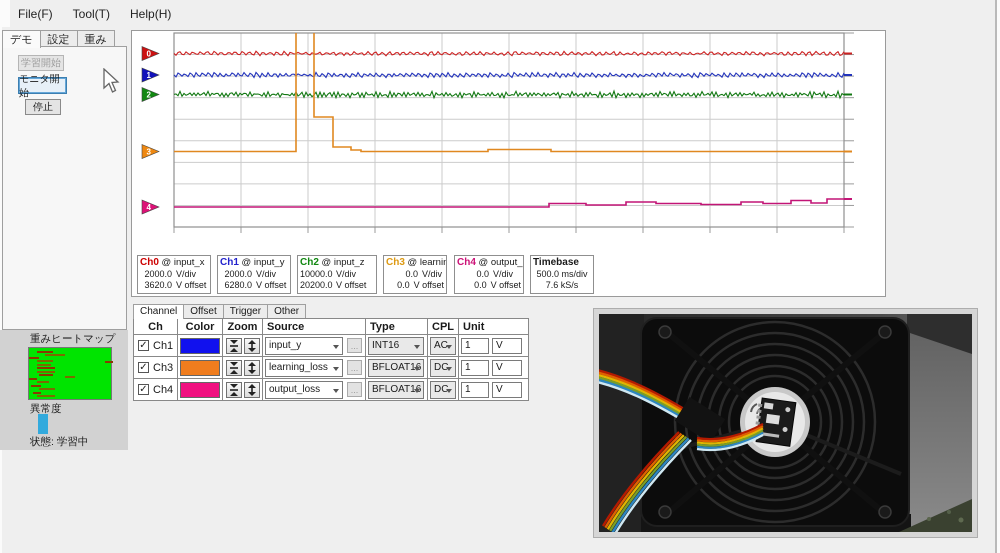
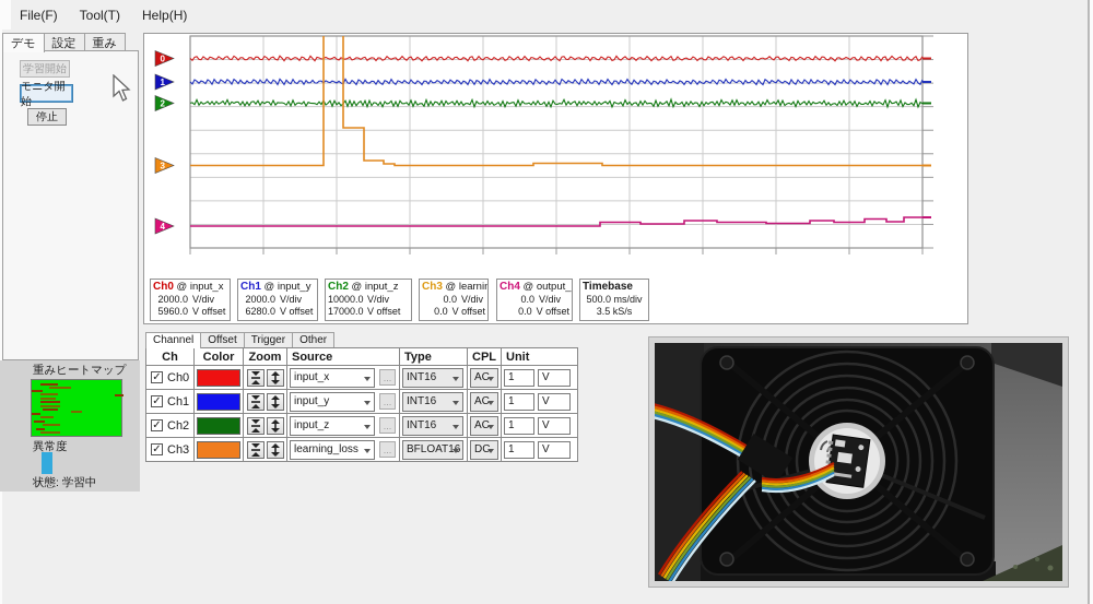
  File(F)
  Tool(T)
  Help(H)
  デモ
  設定
  重み
  学習開始
  モニタ開始
  停止
  重みヒートマップ
  異常度
  状態: 学習中
  0
  1
  2
  3
  4
  Ch0 @ input_x
  2000.0
  V/div
- 3620.0
+ 5960.0
  V offset
  Ch1 @ input_y
  2000.0
  V/div
  6280.0
  V offset
  Ch2 @ input_z
  10000.0
  V/div
- 20200.0
+ 17000.0
  V offset
  0.0
  V/div
  0.0
  V offset
  Ch4 @ output_
  0.0
  V/div
  0.0
  V offset
  Timebase
  500.0 ms/div
- 7.6 kS/s
+ 3.5 kS/s
  Channel
  Offset
  Trigger
  Other
  Ch	Color	Zoom	Source	Type	CPL	Unit
+ ✓ Ch0			input_x ...	INT16	AC	1 V
  ✓ Ch1			input_y ...	INT16	AC	1 V
+ ✓ Ch2			input_z ...	INT16	AC	1 V
  ✓ Ch3			learning_loss ...	BFLOAT16	DC	1 V
- ✓ Ch4			output_loss ...	BFLOAT16	DC	1 V
